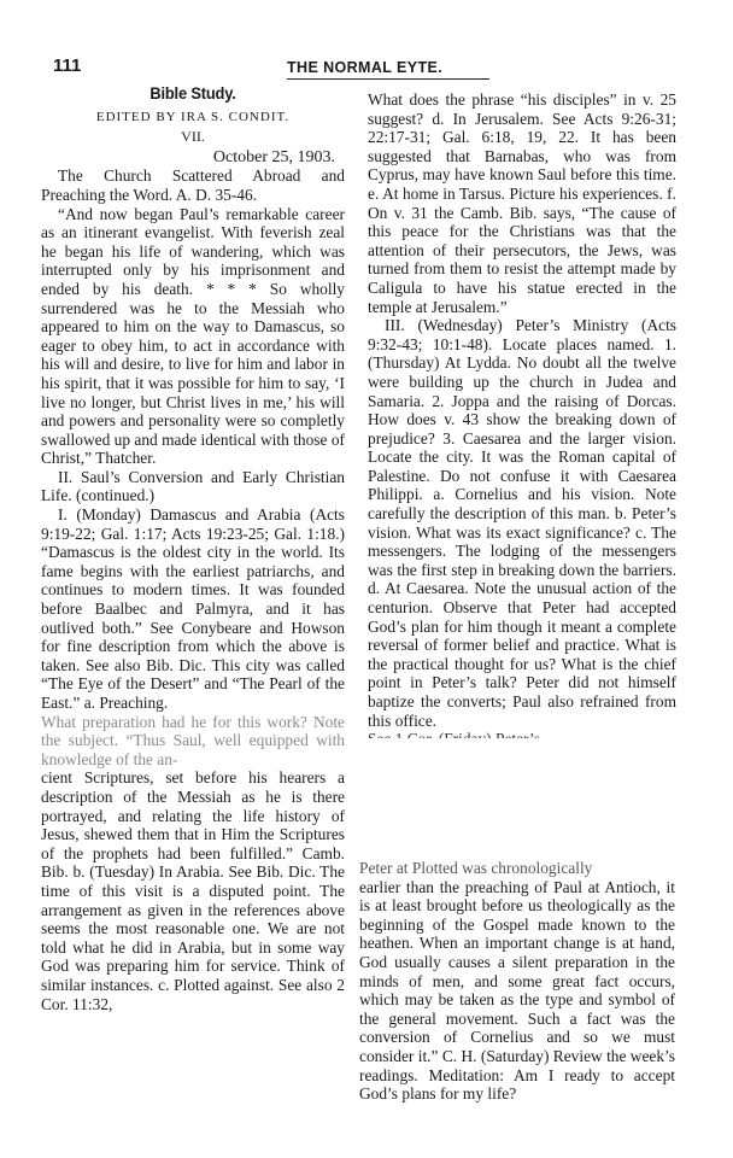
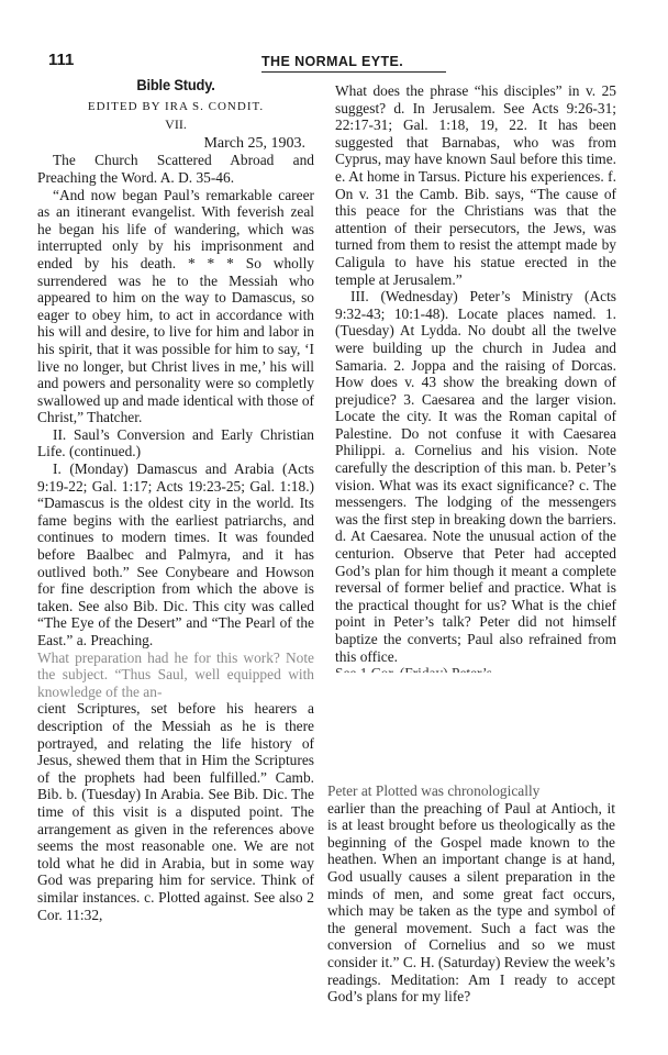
  111
  THE NORMAL EYTE.
  Bible Study.
  EDITED BY IRA S. CONDIT.
  VII.
- October 25, 1903.
+ March 25, 1903.
  The Church Scattered Abroad and Preaching the Word. A. D. 35-46.
  “And now began Paul’s remarkable career as an itinerant evangelist. With feverish zeal he began his life of wandering, which was interrupted only by his imprisonment and ended by his death. * * * So wholly surrendered was he to the Messiah who appeared to him on the way to Damascus, so eager to obey him, to act in accordance with his will and desire, to live for him and labor in his spirit, that it was possible for him to say, ‘I live no longer, but Christ lives in me,’ his will and powers and personality were so completly swallowed up and made identical with those of Christ,” Thatcher.
  II. Saul’s Conversion and Early Christian Life. (continued.)
  I. (Monday) Damascus and Arabia (Acts 9:19-22; Gal. 1:17; Acts 19:23-25; Gal. 1:18.) “Damascus is the oldest city in the world. Its fame begins with the earliest patriarchs, and continues to modern times. It was founded before Baalbec and Palmyra, and it has outlived both.” See Conybeare and Howson for fine description from which the above is taken. See also Bib. Dic. This city was called “The Eye of the Desert” and “The Pearl of the East.” a. Preaching.
  What preparation had he for this work? Note the subject. “Thus Saul, well equipped with knowledge of the an-
  cient Scriptures, set before his hearers a description of the Messiah as he is there portrayed, and relating the life history of Jesus, shewed them that in Him the Scriptures of the prophets had been fulfilled.” Camb. Bib. b. (Tuesday) In Arabia. See Bib. Dic. The time of this visit is a disputed point. The arrangement as given in the references above seems the most reasonable one. We are not told what he did in Arabia, but in some way God was preparing him for service. Think of similar instances. c. Plotted against. See also 2 Cor. 11:32,
- What does the phrase “his disciples” in v. 25 suggest? d. In Jerusalem. See Acts 9:26-31; 22:17-31; Gal. 6:18, 19, 22. It has been suggested that Barnabas, who was from Cyprus, may have known Saul before this time. e. At home in Tarsus. Picture his experiences. f. On v. 31 the Camb. Bib. says, “The cause of this peace for the Christians was that the attention of their persecutors, the Jews, was turned from them to resist the attempt made by Caligula to have his statue erected in the temple at Jerusalem.”
+ What does the phrase “his disciples” in v. 25 suggest? d. In Jerusalem. See Acts 9:26-31; 22:17-31; Gal. 1:18, 19, 22. It has been suggested that Barnabas, who was from Cyprus, may have known Saul before this time. e. At home in Tarsus. Picture his experiences. f. On v. 31 the Camb. Bib. says, “The cause of this peace for the Christians was that the attention of their persecutors, the Jews, was turned from them to resist the attempt made by Caligula to have his statue erected in the temple at Jerusalem.”
- III. (Wednesday) Peter’s Ministry (Acts 9:32-43; 10:1-48). Locate places named. 1. (Thursday) At Lydda. No doubt all the twelve were building up the church in Judea and Samaria. 2. Joppa and the raising of Dorcas. How does v. 43 show the breaking down of prejudice? 3. Caesarea and the larger vision. Locate the city. It was the Roman capital of Palestine. Do not confuse it with Caesarea Philippi. a. Cornelius and his vision. Note carefully the description of this man. b. Peter’s vision. What was its exact significance? c. The messengers. The lodging of the messengers was the first step in breaking down the barriers. d. At Caesarea. Note the unusual action of the centurion. Observe that Peter had accepted God’s plan for him though it meant a complete reversal of former belief and practice. What is the practical thought for us? What is the chief point in Peter’s talk? Peter did not himself baptize the converts; Paul also refrained from this office.
+ III. (Wednesday) Peter’s Ministry (Acts 9:32-43; 10:1-48). Locate places named. 1. (Tuesday) At Lydda. No doubt all the twelve were building up the church in Judea and Samaria. 2. Joppa and the raising of Dorcas. How does v. 43 show the breaking down of prejudice? 3. Caesarea and the larger vision. Locate the city. It was the Roman capital of Palestine. Do not confuse it with Caesarea Philippi. a. Cornelius and his vision. Note carefully the description of this man. b. Peter’s vision. What was its exact significance? c. The messengers. The lodging of the messengers was the first step in breaking down the barriers. d. At Caesarea. Note the unusual action of the centurion. Observe that Peter had accepted God’s plan for him though it meant a complete reversal of former belief and practice. What is the practical thought for us? What is the chief point in Peter’s talk? Peter did not himself baptize the converts; Paul also refrained from this office.
  Peter at Plotted was chronologically
  earlier than the preaching of Paul at Antioch, it is at least brought before us theologically as the beginning of the Gospel made known to the heathen. When an important change is at hand, God usually causes a silent preparation in the minds of men, and some great fact occurs, which may be taken as the type and symbol of the general movement. Such a fact was the conversion of Cornelius and so we must consider it.” C. H. (Saturday) Review the week’s readings. Meditation: Am I ready to accept God’s plans for my life?
